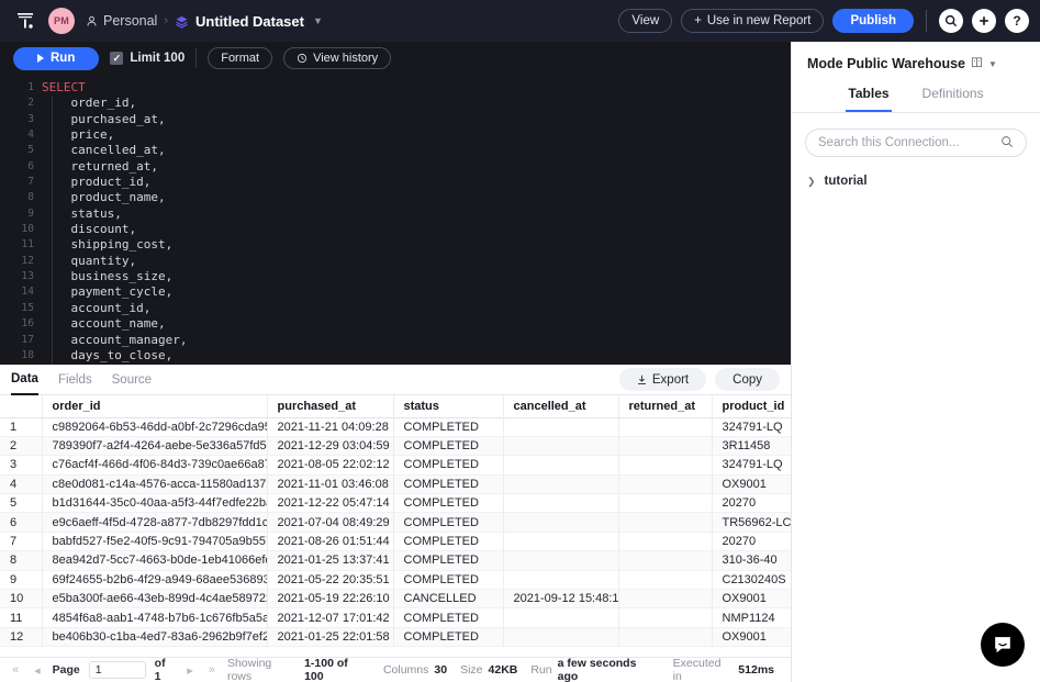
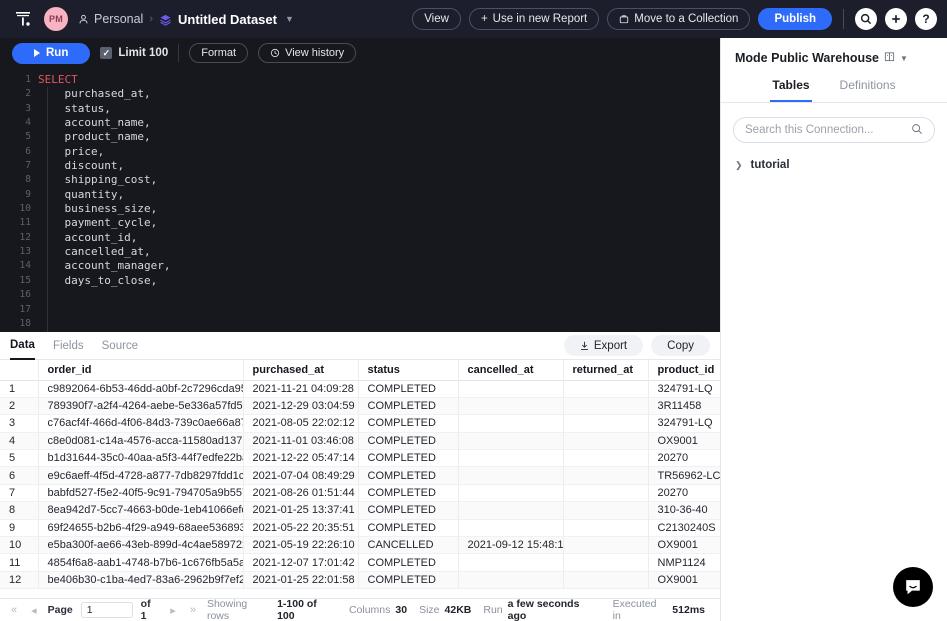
  PM
  Personal
  ›
  Untitled Dataset
  ▼
  View
  +
  Use in new Report
+ Move to a Collection
  Publish
  ?
  Run
  ✓
  Limit 100
  Format
  View history
  1
  2
  3
  4
  5
  6
  7
  8
  9
  10
  11
  12
  13
  14
  15
  16
  17
  18
  SELECT
- order_id,
  purchased_at,
- price,
+ status,
- cancelled_at,
+ account_name,
- returned_at,
- product_id,
  product_name,
- status,
+ price,
  discount,
  shipping_cost,
  quantity,
  business_size,
  payment_cycle,
  account_id,
- account_name,
+ cancelled_at,
  account_manager,
  days_to_close,
  Data
  Fields
  Source
  Export
  Copy
  	order_id	purchased_at	status	cancelled_at	returned_at	product_id
  1	c9892064-6b53-46dd-a0bf-2c7296cda9	2021-11-21 04:09:28	COMPLETED			324791-LQ
  2	789390f7-a2f4-4264-aebe-5e336a57fd5	2021-12-29 03:04:59	COMPLETED			3R11458
  3	c76acf4f-466d-4f06-84d3-739c0ae66a8	2021-08-05 22:02:12	COMPLETED			324791-LQ
  4	c8e0d081-c14a-4576-acca-11580ad137	2021-11-01 03:46:08	COMPLETED			OX9001
  5	b1d31644-35c0-40aa-a5f3-44f7edfe22b	2021-12-22 05:47:14	COMPLETED			20270
  6	e9c6aeff-4f5d-4728-a877-7db8297fdd1c	2021-07-04 08:49:29	COMPLETED			TR56962-LC
  7	babfd527-f5e2-40f5-9c91-794705a9b55	2021-08-26 01:51:44	COMPLETED			20270
  8	8ea942d7-5cc7-4663-b0de-1eb41066ef	2021-01-25 13:37:41	COMPLETED			310-36-40
  9	69f24655-b2b6-4f29-a949-68aee536893	2021-05-22 20:35:51	COMPLETED			C2130240S
  10	e5ba300f-ae66-43eb-899d-4c4ae58972	2021-05-19 22:26:10	CANCELLED	2021-09-12 15:48:1		OX9001
  11	4854f6a8-aab1-4748-b7b6-1c676fb5a5a	2021-12-07 17:01:42	COMPLETED			NMP1124
  12	be406b30-c1ba-4ed7-83a6-2962b9f7ef2	2021-01-25 22:01:58	COMPLETED			OX9001
  «
  ◂
  Page
  1
  of 1
  ▸
  »
  Showing rows
  1-100 of 100
  Columns
  30
  Size
  42KB
  Run
  a few seconds ago
  Executed in
  512ms
  Mode Public Warehouse
  ▼
  Tables
  Definitions
  Search this Connection...
  ❯
  tutorial
